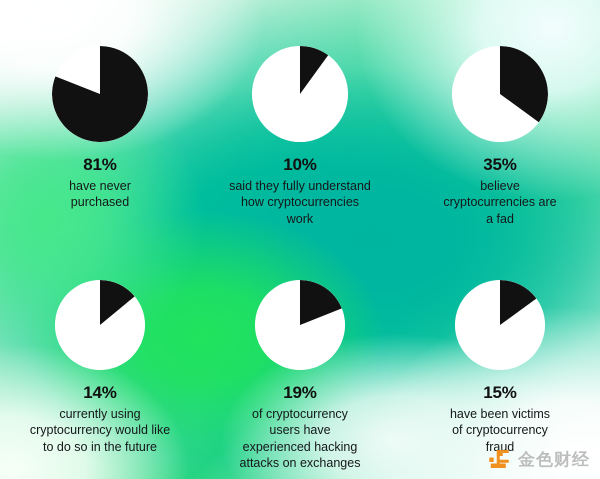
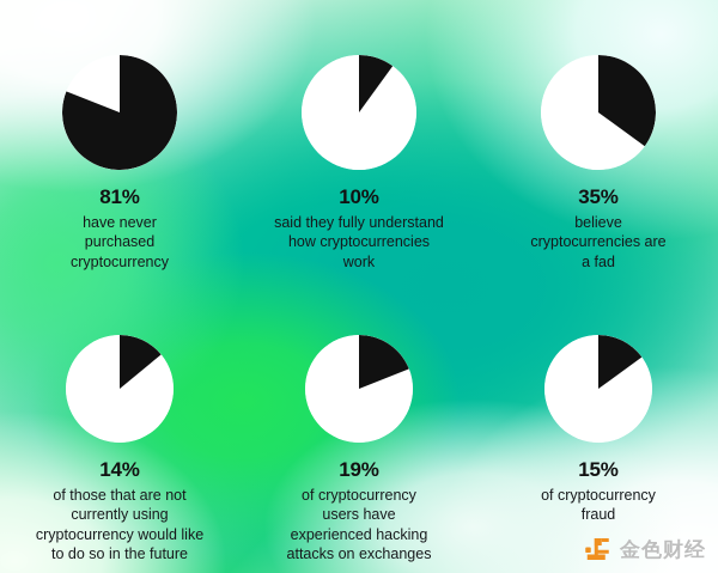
  81%
  have never
  purchased
+ cryptocurrency
  10%
  said they fully understand
  how cryptocurrencies
  work
  35%
  believe
  cryptocurrencies are
  a fad
  14%
+ of those that are not
  currently using
  cryptocurrency would like
  to do so in the future
  19%
  of cryptocurrency
  users have
  experienced hacking
  attacks on exchanges
  15%
- have been victims
  of cryptocurrency
  fraud
  金色财经
